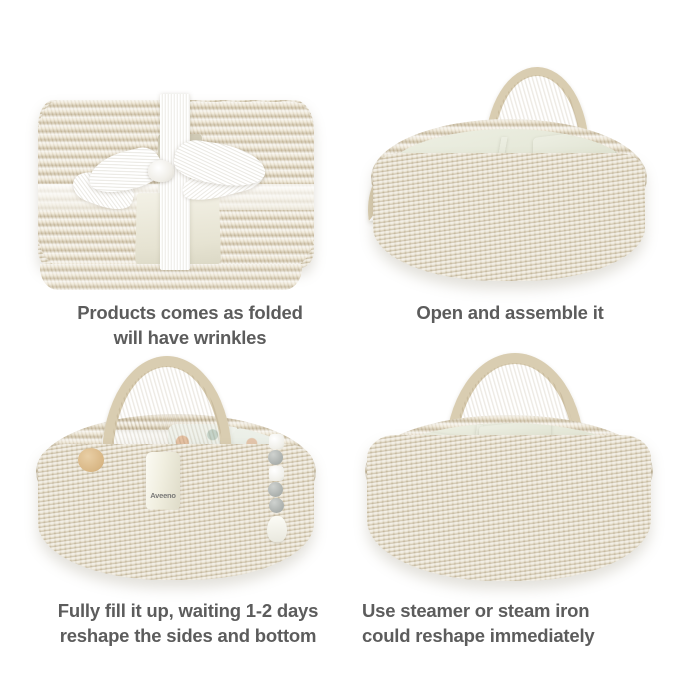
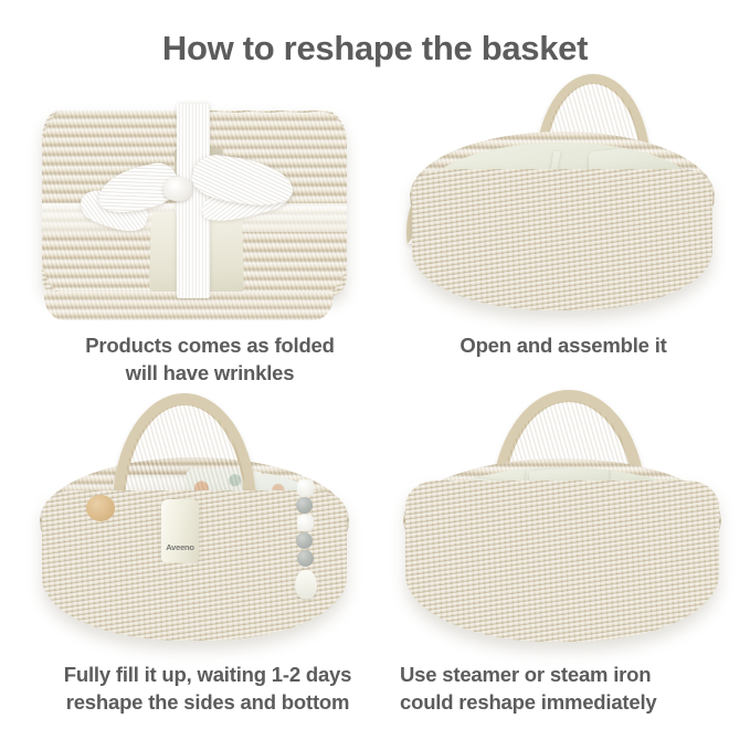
+ How to reshape the basket
  Products comes as folded
  will have wrinkles
  Open and assemble it
  Aveeno
  Fully fill it up, waiting 1-2 days
  reshape the sides and bottom
  Use steamer or steam iron
  could reshape immediately
